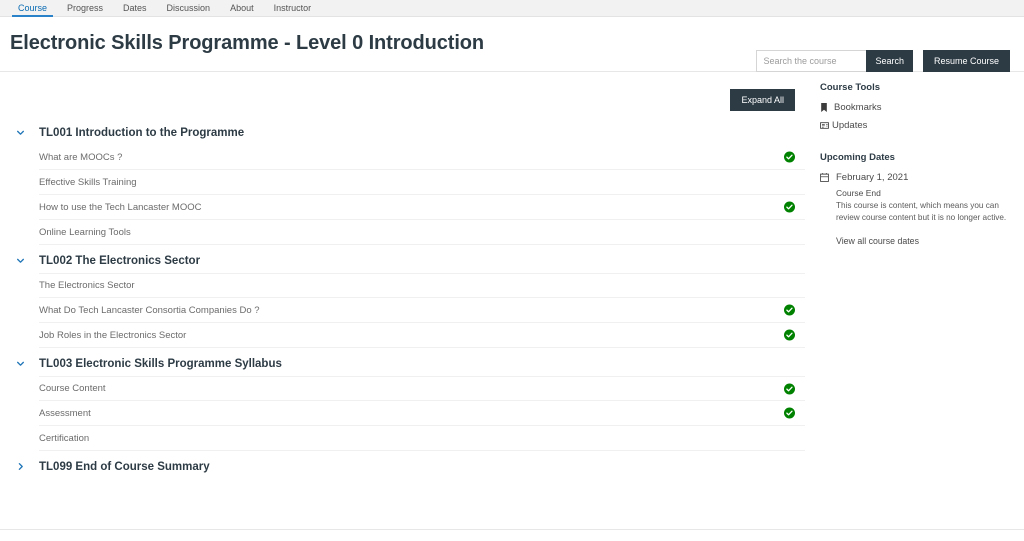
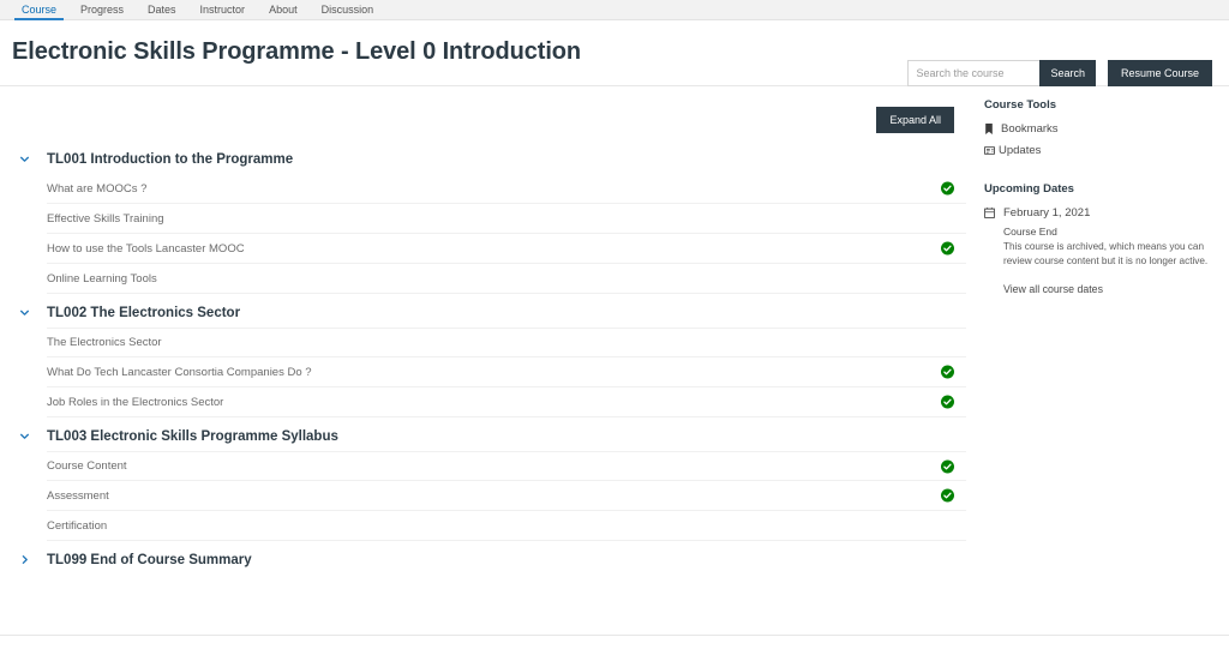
  Course
  Progress
  Dates
- Discussion
+ Instructor
  About
- Instructor
+ Discussion
  Electronic Skills Programme - Level 0 Introduction
  Search the course
  Search
  Resume Course
  Expand All
  TL001 Introduction to the Programme
  What are MOOCs ?
  Effective Skills Training
- How to use the Tech Lancaster MOOC
+ How to use the Tools Lancaster MOOC
  Online Learning Tools
  TL002 The Electronics Sector
  The Electronics Sector
  What Do Tech Lancaster Consortia Companies Do ?
  Job Roles in the Electronics Sector
  TL003 Electronic Skills Programme Syllabus
  Course Content
  Assessment
  Certification
  TL099 End of Course Summary
  Course Tools
  Bookmarks
  Updates
  Upcoming Dates
  February 1, 2021
  Course End
- This course is content, which means you can review course content but it is no longer active.
+ This course is archived, which means you can review course content but it is no longer active.
  View all course dates
